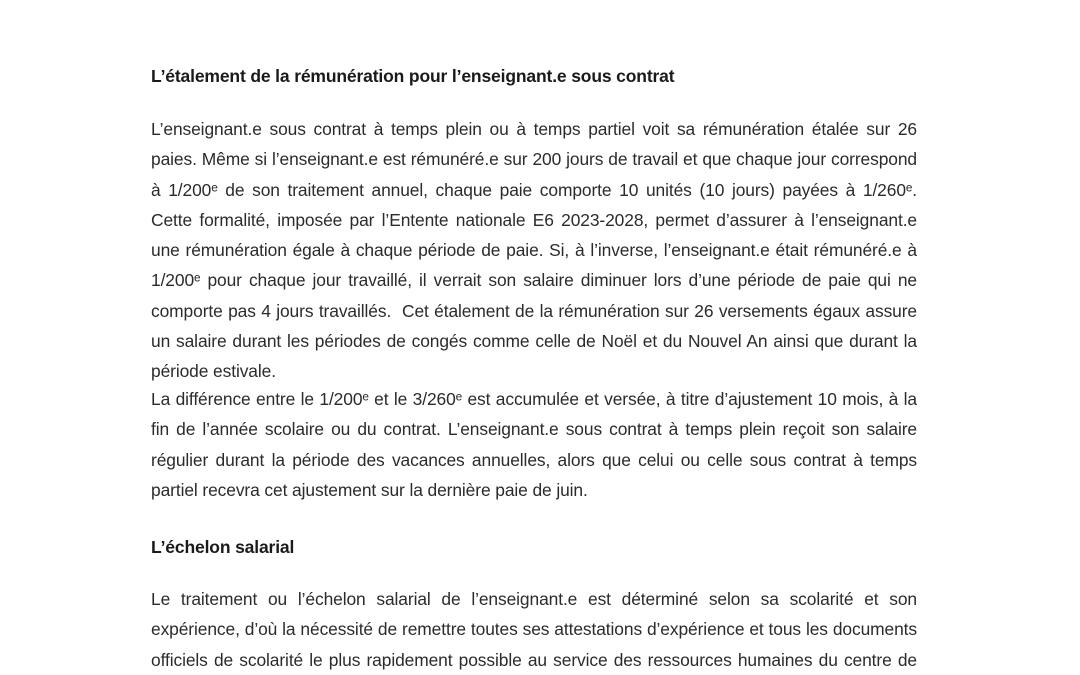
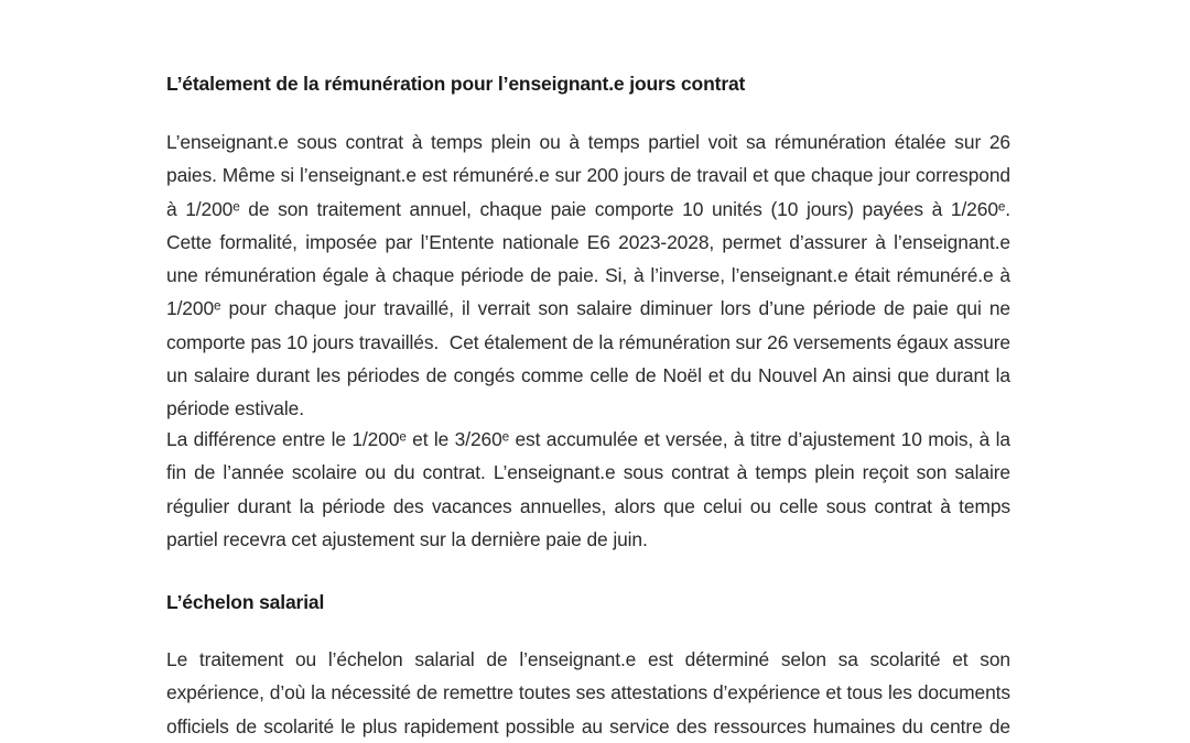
- L’étalement de la rémunération pour l’enseignant.e sous contrat
+ L’étalement de la rémunération pour l’enseignant.e jours contrat
- L’enseignant.e sous contrat à temps plein ou à temps partiel voit sa rémunération étalée sur 26 paies. Même si l’enseignant.e est rémunéré.e sur 200 jours de travail et que chaque jour correspond à 1/200ᵉ de son traitement annuel, chaque paie comporte 10 unités (10 jours) payées à 1/260ᵉ. Cette formalité, imposée par l’Entente nationale E6 2023-2028, permet d’assurer à l’enseignant.e une rémunération égale à chaque période de paie. Si, à l’inverse, l’enseignant.e était rémunéré.e à 1/200ᵉ pour chaque jour travaillé, il verrait son salaire diminuer lors d’une période de paie qui ne comporte pas 4 jours travaillés. Cet étalement de la rémunération sur 26 versements égaux assure un salaire durant les périodes de congés comme celle de Noël et du Nouvel An ainsi que durant la période estivale.
+ L’enseignant.e sous contrat à temps plein ou à temps partiel voit sa rémunération étalée sur 26 paies. Même si l’enseignant.e est rémunéré.e sur 200 jours de travail et que chaque jour correspond à 1/200ᵉ de son traitement annuel, chaque paie comporte 10 unités (10 jours) payées à 1/260ᵉ. Cette formalité, imposée par l’Entente nationale E6 2023-2028, permet d’assurer à l’enseignant.e une rémunération égale à chaque période de paie. Si, à l’inverse, l’enseignant.e était rémunéré.e à 1/200ᵉ pour chaque jour travaillé, il verrait son salaire diminuer lors d’une période de paie qui ne comporte pas 10 jours travaillés. Cet étalement de la rémunération sur 26 versements égaux assure un salaire durant les périodes de congés comme celle de Noël et du Nouvel An ainsi que durant la période estivale.
  La différence entre le 1/200ᵉ et le 3/260ᵉ est accumulée et versée, à titre d’ajustement 10 mois, à la fin de l’année scolaire ou du contrat. L’enseignant.e sous contrat à temps plein reçoit son salaire régulier durant la période des vacances annuelles, alors que celui ou celle sous contrat à temps partiel recevra cet ajustement sur la dernière paie de juin.
  L’échelon salarial
  Le traitement ou l’échelon salarial de l’enseignant.e est déterminé selon sa scolarité et son expérience, d’où la nécessité de remettre toutes ses attestations d’expérience et tous les documents officiels de scolarité le plus rapidement possible au service des ressources humaines du centre de
